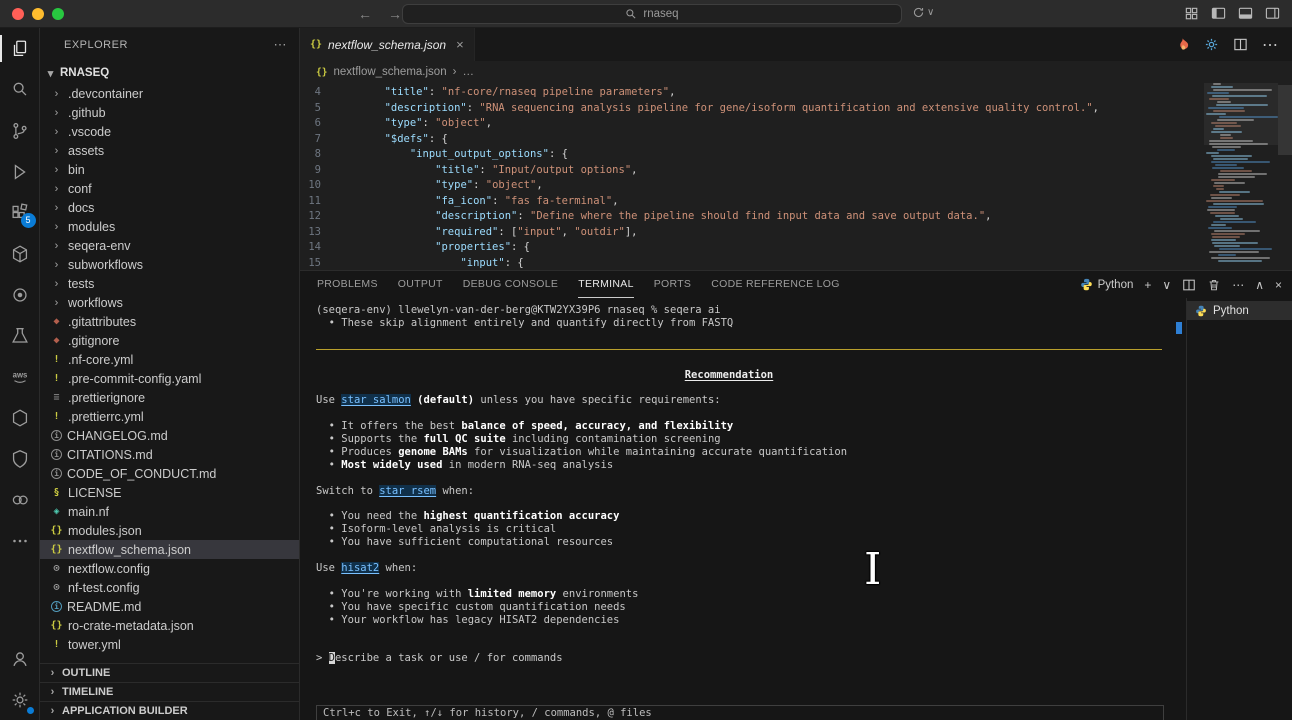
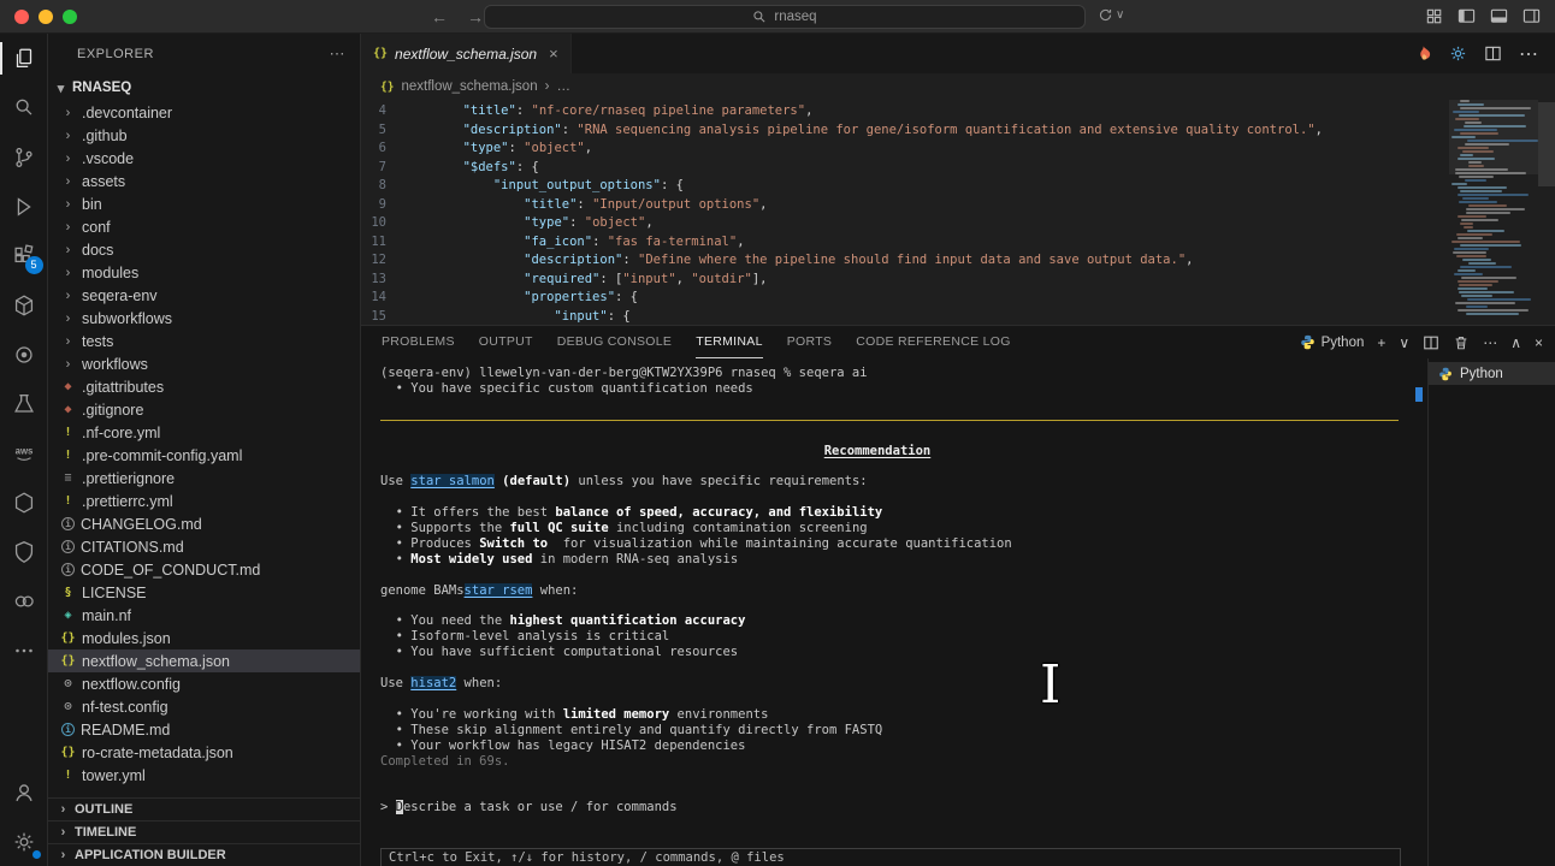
  ←
  →
  rnaseq
  ∨
  5
  aws
  EXPLORER
  ⋯
  ▾
  RNASEQ
  ›
  .devcontainer
  ›
  .github
  ›
  .vscode
  ›
  assets
  ›
  bin
  ›
  conf
  ›
  docs
  ›
  modules
  ›
  seqera-env
  ›
  subworkflows
  ›
  tests
  ›
  workflows
  ◆
  .gitattributes
  ◆
  .gitignore
  !
  .nf-core.yml
  !
  .pre-commit-config.yaml
  ≡
  .prettierignore
  !
  .prettierrc.yml
  i
  CHANGELOG.md
  i
  CITATIONS.md
  i
  CODE_OF_CONDUCT.md
  §
  LICENSE
  ◈
  main.nf
  {}
  modules.json
  {}
  nextflow_schema.json
  ⊙
  nextflow.config
  ⊙
  nf-test.config
  i
  README.md
  {}
  ro-crate-metadata.json
  !
  tower.yml
  ›
  OUTLINE
  ›
  TIMELINE
  ›
  APPLICATION BUILDER
  {}
  nextflow_schema.json
  ×
  ⋯
  {}
  nextflow_schema.json
  ›
  …
  4
  "title": "nf-core/rnaseq pipeline parameters",
  5
  "description": "RNA sequencing analysis pipeline for gene/isoform quantification and extensive quality control.",
  6
  "type": "object",
  7
  "$defs": {
  8
  "input_output_options": {
  9
  "title": "Input/output options",
  10
  "type": "object",
  11
  "fa_icon": "fas fa-terminal",
  12
  "description": "Define where the pipeline should find input data and save output data.",
  13
  "required": ["input", "outdir"],
  14
  "properties": {
  15
  "input": {
  PROBLEMS
  OUTPUT
  DEBUG CONSOLE
  TERMINAL
  PORTS
  CODE REFERENCE LOG
  Python
  +
  ∨
  ⋯
  ∧
  ×
  (seqera-env) llewelyn-van-der-berg@KTW2YX39P6 rnaseq % seqera ai
- • These skip alignment entirely and quantify directly from FASTQ
+ • You have specific custom quantification needs
  Recommendation
  Use star_salmon (default) unless you have specific requirements:
  • It offers the best balance of speed, accuracy, and flexibility
  • Supports the full QC suite including contamination screening
- • Produces genome BAMs for visualization while maintaining accurate quantification
+ • Produces Switch to for visualization while maintaining accurate quantification
  • Most widely used in modern RNA-seq analysis
- Switch to star_rsem when:
+ genome BAMsstar_rsem when:
  • You need the highest quantification accuracy
  • Isoform-level analysis is critical
  • You have sufficient computational resources
  Use hisat2 when:
  • You're working with limited memory environments
- • You have specific custom quantification needs
+ • These skip alignment entirely and quantify directly from FASTQ
  • Your workflow has legacy HISAT2 dependencies
+ Completed in 69s.
  > Describe a task or use / for commands
  Ctrl+c to Exit, ↑/↓ for history, / commands, @ files
  Python
  I
